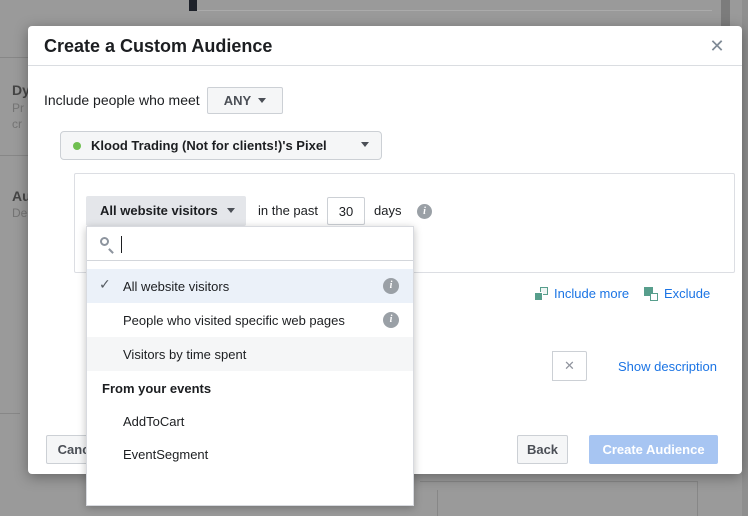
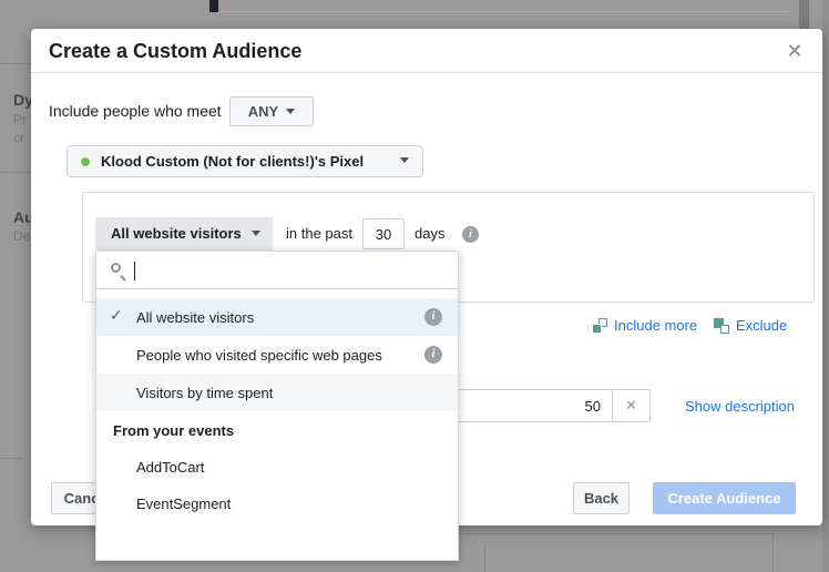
  Dy
  Pr
  cr
  Au
  De
  Create a Custom Audience
  ✕
  Include people who meet
  ANY
- Klood Trading (Not for clients!)'s Pixel
+ Klood Custom (Not for clients!)'s Pixel
  All website visitors
  in the past
  30
  days
  i
  Include more
  Exclude
+ 50
  ✕
  Show description
  Back
  Create Audience
  ✓
  All website visitors
  i
  People who visited specific web pages
  i
  Visitors by time spent
  From your events
  AddToCart
  EventSegment
